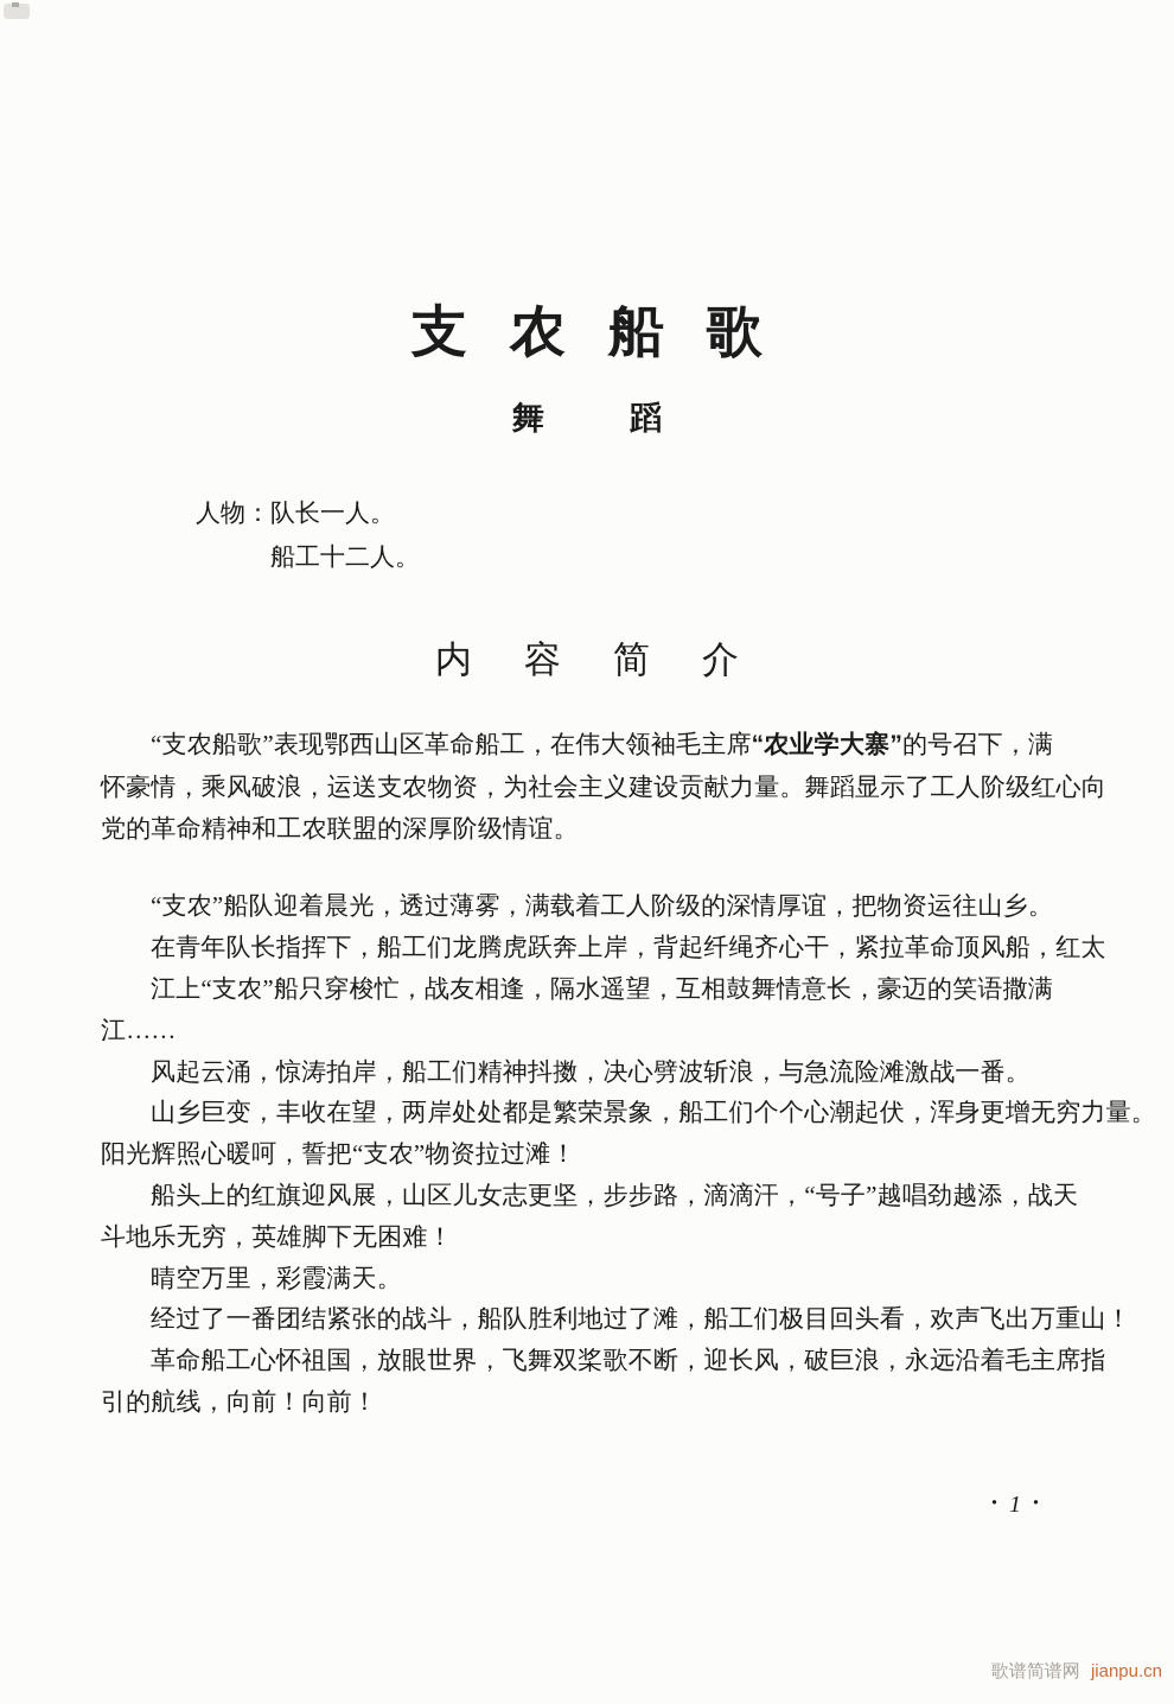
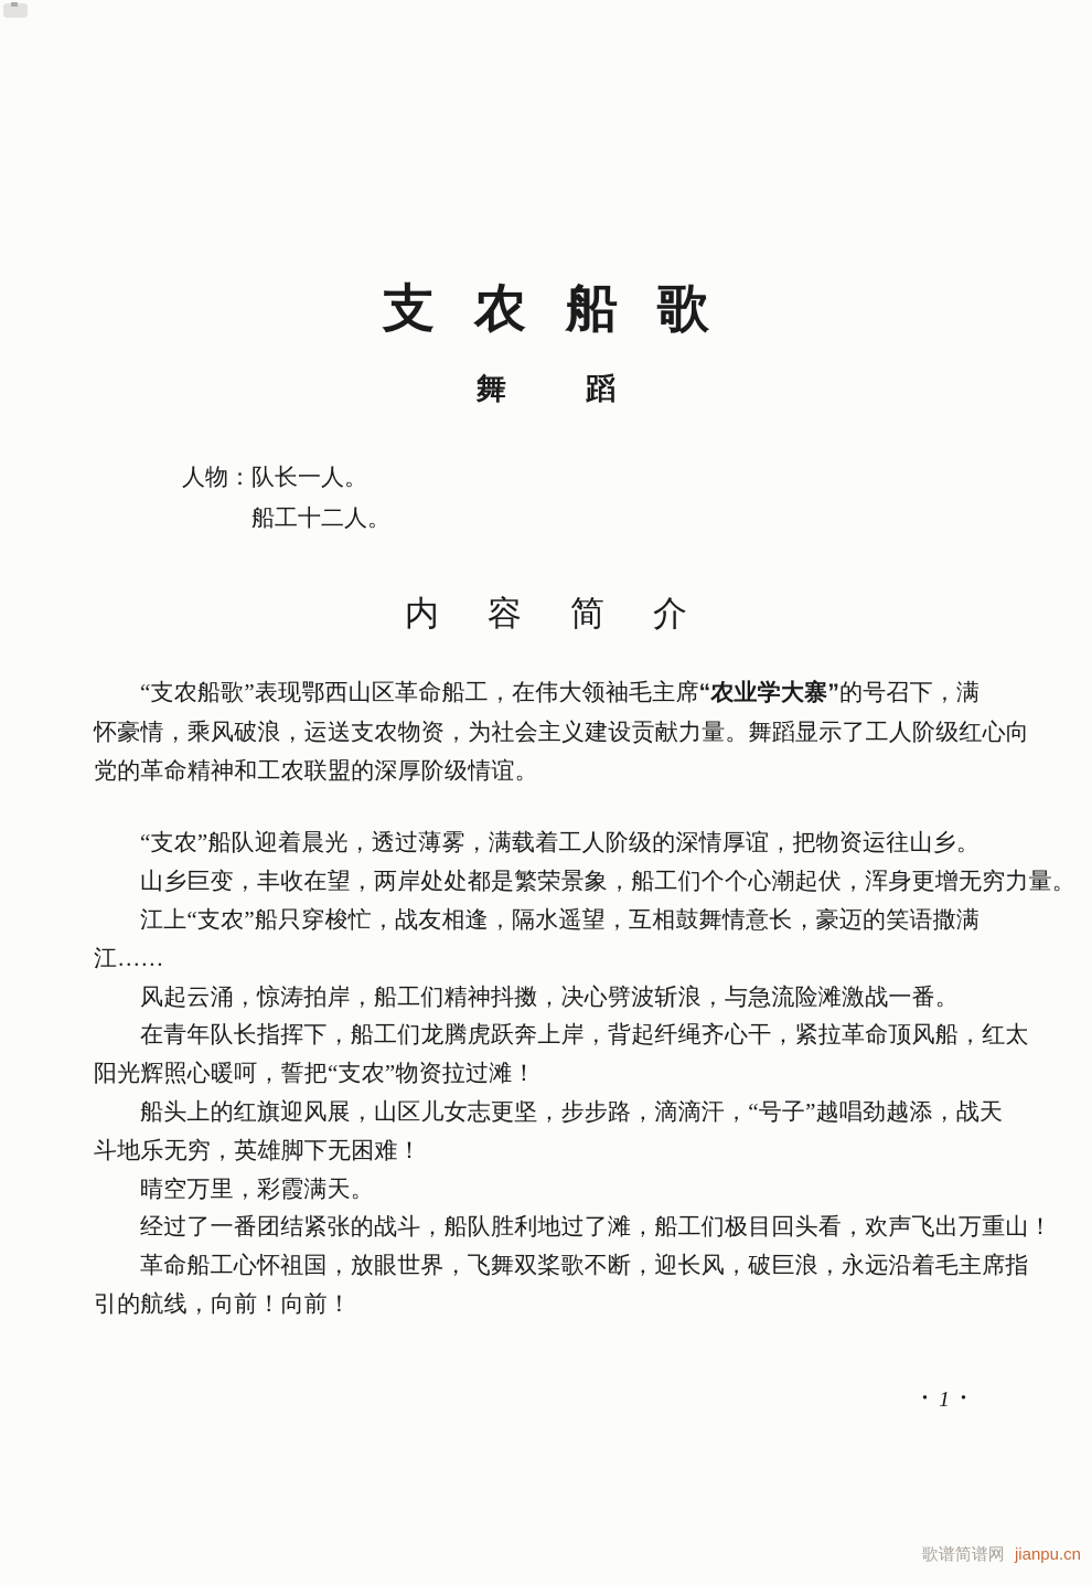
  支农船歌
  舞蹈
  人物：队长一人。
  船工十二人。
  内容简介
  “支农船歌”表现鄂西山区革命船工，在伟大领袖毛主席“农业学大寨”的号召下，满
  怀豪情，乘风破浪，运送支农物资，为社会主义建设贡献力量。舞蹈显示了工人阶级红心向
  党的革命精神和工农联盟的深厚阶级情谊。
  “支农”船队迎着晨光，透过薄雾，满载着工人阶级的深情厚谊，把物资运往山乡。
- 在青年队长指挥下，船工们龙腾虎跃奔上岸，背起纤绳齐心干，紧拉革命顶风船，红太
+ 山乡巨变，丰收在望，两岸处处都是繁荣景象，船工们个个心潮起伏，浑身更增无穷力量。
  江上“支农”船只穿梭忙，战友相逢，隔水遥望，互相鼓舞情意长，豪迈的笑语撒满
  江……
  风起云涌，惊涛拍岸，船工们精神抖擞，决心劈波斩浪，与急流险滩激战一番。
- 山乡巨变，丰收在望，两岸处处都是繁荣景象，船工们个个心潮起伏，浑身更增无穷力量。
+ 在青年队长指挥下，船工们龙腾虎跃奔上岸，背起纤绳齐心干，紧拉革命顶风船，红太
  阳光辉照心暖呵，誓把“支农”物资拉过滩！
  船头上的红旗迎风展，山区儿女志更坚，步步路，滴滴汗，“号子”越唱劲越添，战天
  斗地乐无穷，英雄脚下无困难！
  晴空万里，彩霞满天。
  经过了一番团结紧张的战斗，船队胜利地过了滩，船工们极目回头看，欢声飞出万重山！
  革命船工心怀祖国，放眼世界，飞舞双桨歌不断，迎长风，破巨浪，永远沿着毛主席指
  引的航线，向前！向前！
  · 1 ·
  歌谱简谱网 jianpu.cn
